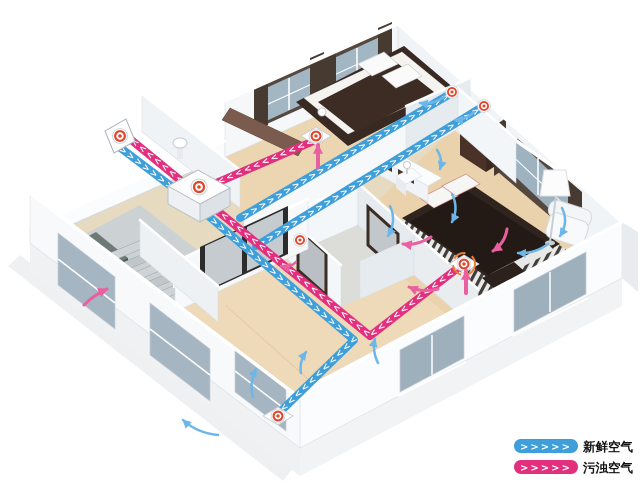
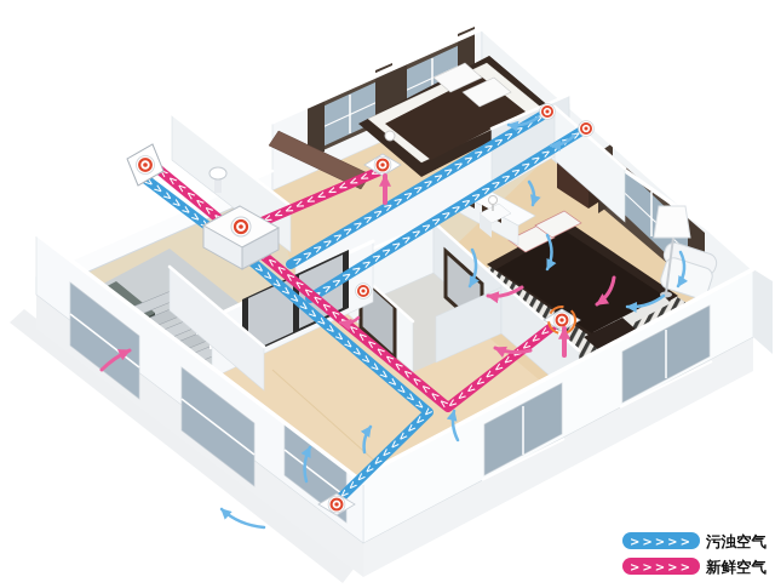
  >>>>>
- 新鲜空气
+ 污浊空气
  >>>>>
- 污浊空气
+ 新鲜空气
